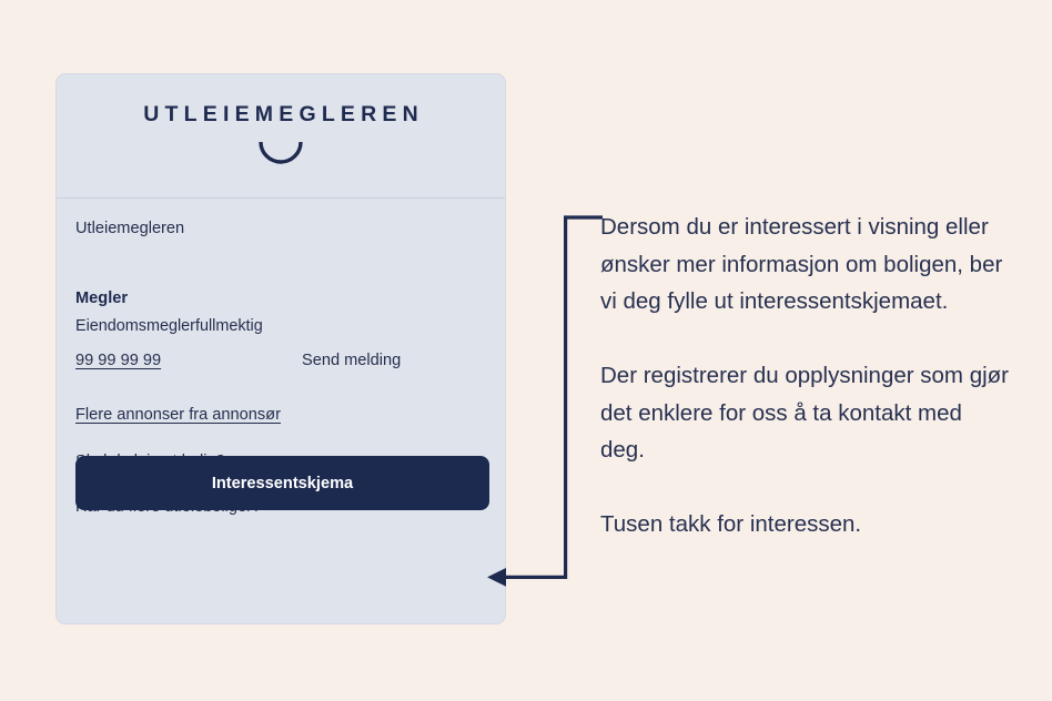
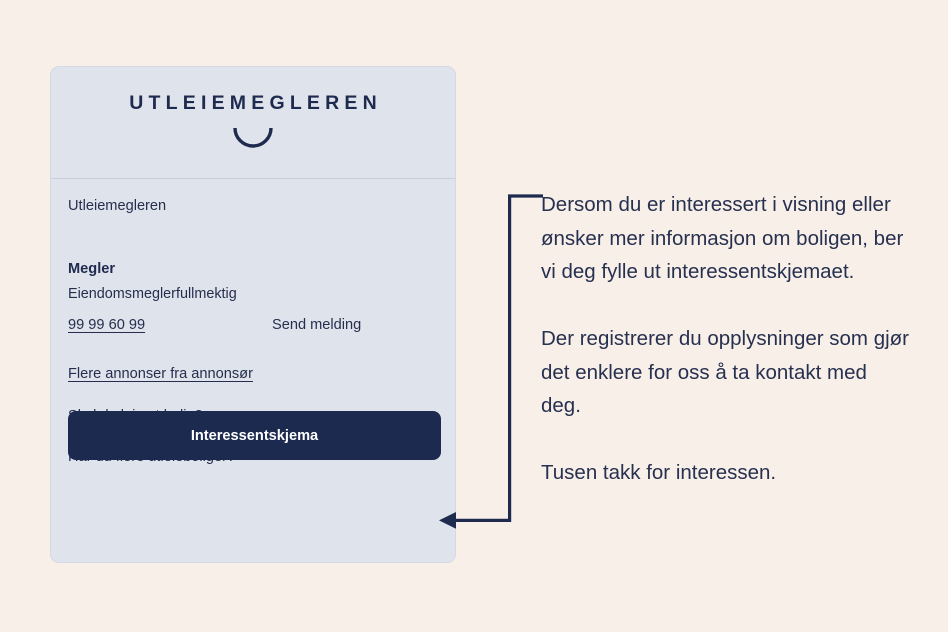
  UTLEIEMEGLEREN
  Utleiemegleren
  Megler
  Eiendomsmeglerfullmektig
- 99 99 99 99
+ 99 99 60 99
  Send melding
  Flere annonser fra annonsør
  Interessentskjema
  Dersom du er interessert i visning eller ønsker mer informasjon om boligen, ber vi deg fylle ut interessentskjemaet.
  Der registrerer du opplysninger som gjør det enklere for oss å ta kontakt med deg.
  Tusen takk for interessen.
